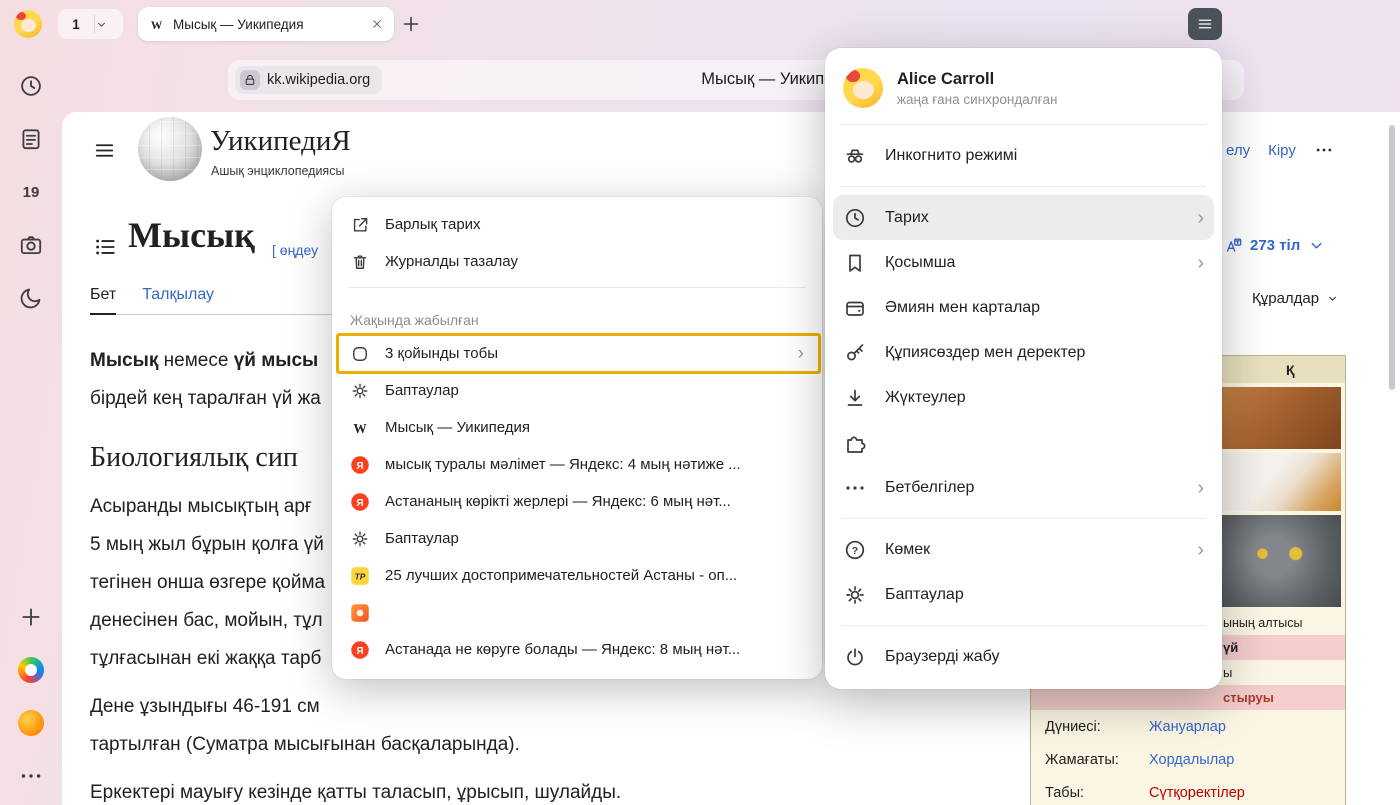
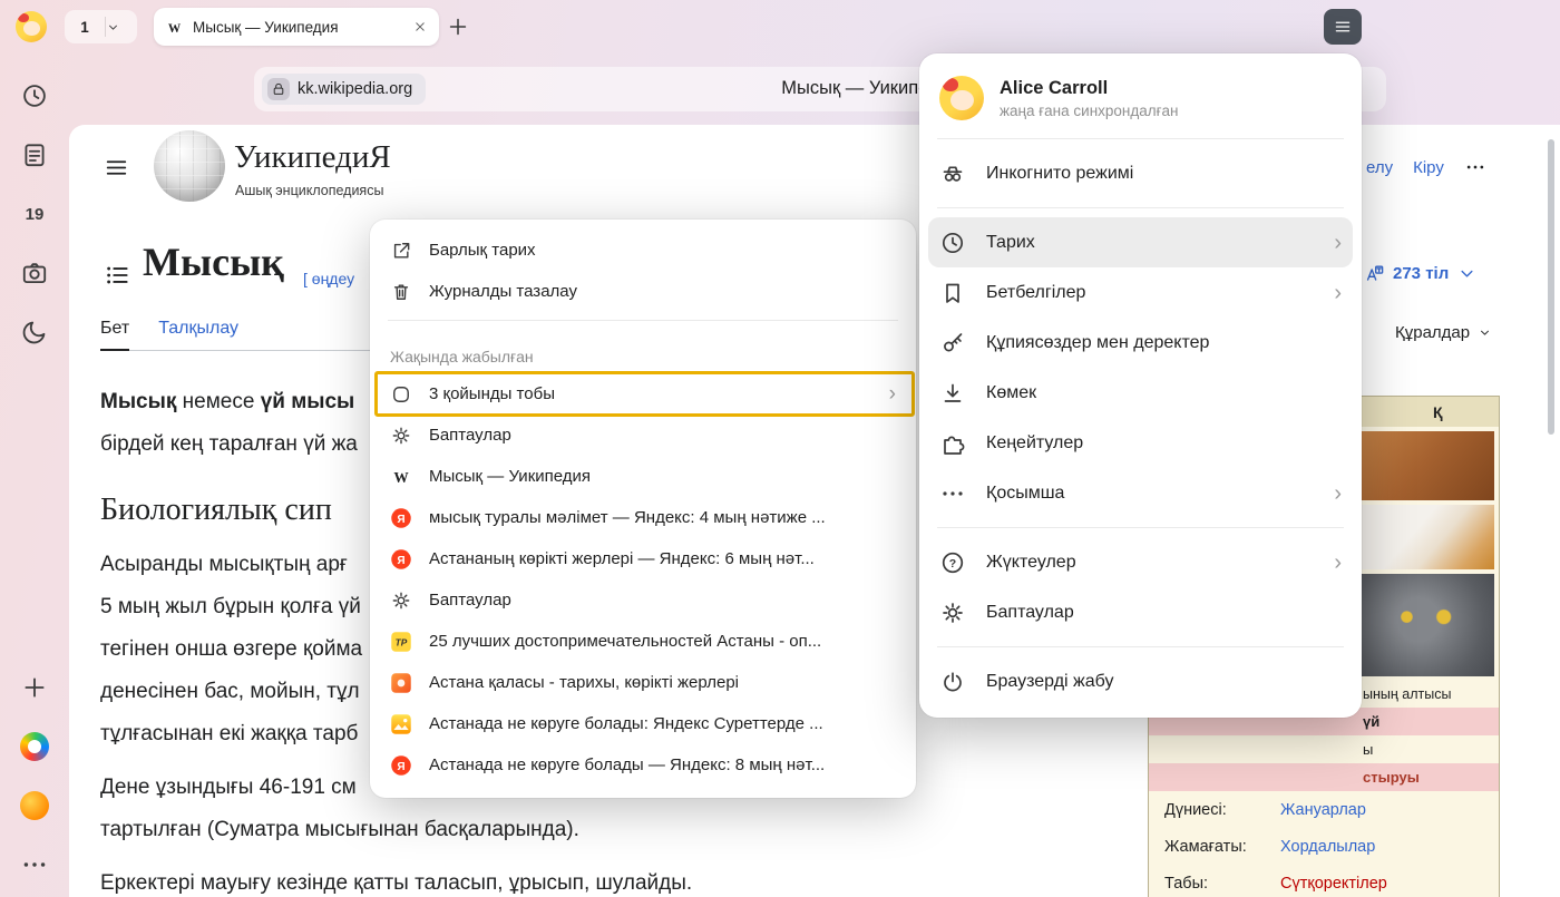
  1
  W
  Мысық — Уикипедия
  kk.wikipedia.org
  Мысық — Уикип
  19
  УикипедиЯ
  Ашық энциклопедиясы
  елу
  Кіру
  Мысық
  [ өңдеу
  273 тіл
  Бет
  Талқылау
  Құралдар
  Мысық немесе үй мысы
  бірдей кең таралған үй жа
  Биологиялық сип
  Асыранды мысықтың арғ
  5 мың жыл бұрын қолға үй
  тегінен онша өзгере қойма
  денесінен бас, мойын, тұл
  тұлғасынан екі жаққа тарб
  Дене ұзындығы 46-191 см
  тартылған (Суматра мысығынан басқаларында).
  Еркектері мауығу кезінде қатты таласып, ұрысып, шулайды.
  Қ
  ының алтысы
  үй
  ы
  стыруы
  Дүниесі:
  Жануарлар
  Жамағаты:
  Хордалылар
  Табы:
  Сүтқоректілер
  Барлық тарих
  Журналды тазалау
  Жақында жабылған
  3 қойынды тобы
  ›
  Баптаулар
  W
  Мысық — Уикипедия
  Я
  мысық туралы мәлімет — Яндекс: 4 мың нәтиже ...
  Я
  Астананың көрікті жерлері — Яндекс: 6 мың нәт...
  Баптаулар
  ТР
  25 лучших достопримечательностей Астаны - оп...
+ Астана қаласы - тарихы, көрікті жерлері
+ Астанада не көруге болады: Яндекс Суреттерде ...
  Я
  Астанада не көруге болады — Яндекс: 8 мың нәт...
  Alice Carroll
  жаңа ғана синхрондалған
  Инкогнито режимі
  Тарих
  ›
- Қосымша
+ Бетбелгілер
  ›
- Әмиян мен карталар
  Құпиясөздер мен деректер
- Жүктеулер
+ Көмек
+ Кеңейтулер
- Бетбелгілер
+ Қосымша
  ›
  ?
- Көмек
+ Жүктеулер
  ›
  Баптаулар
  Браузерді жабу
